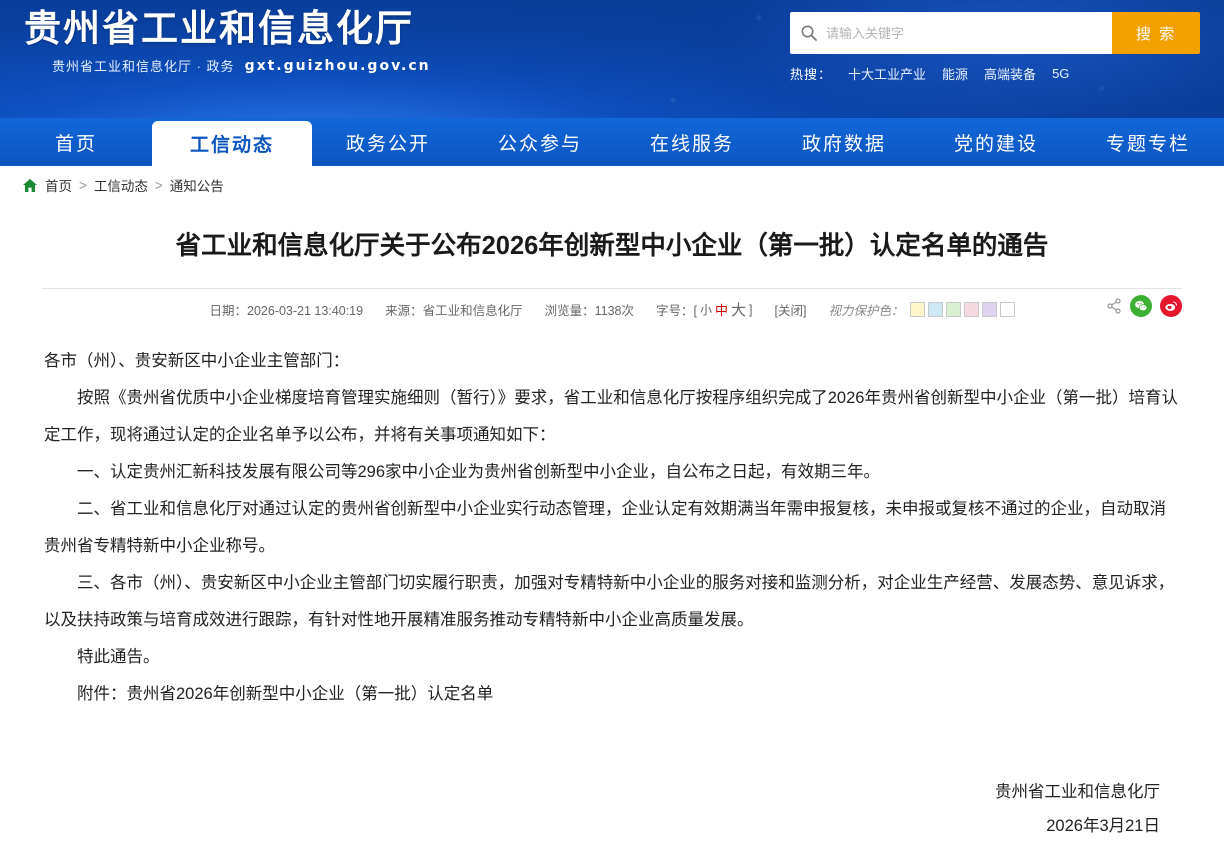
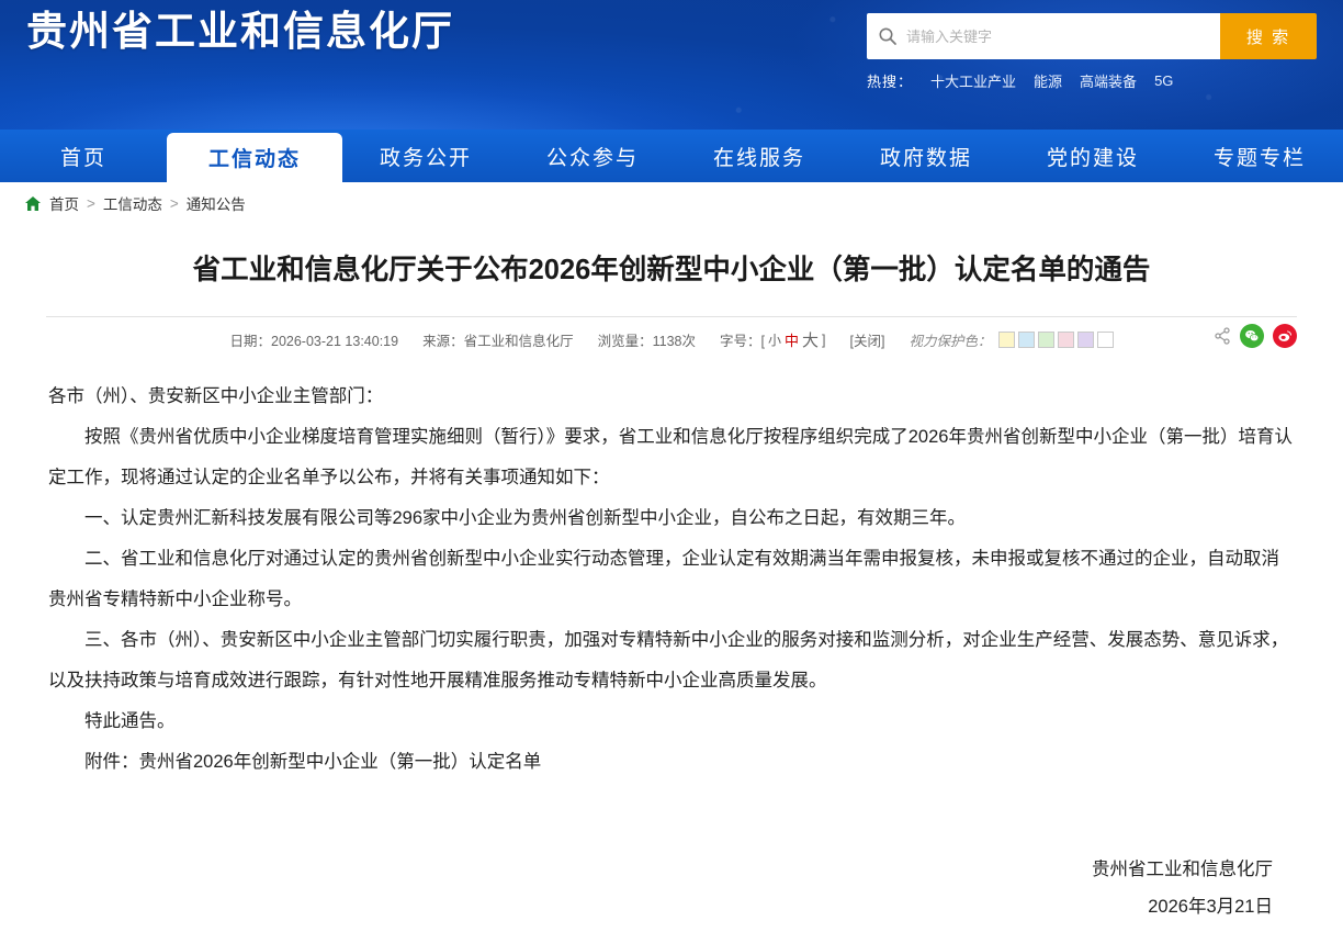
  贵州省工业和信息化厅
- 贵州省工业和信息化厅 · 政务
- gxt.guizhou.gov.cn
  请输入关键字
  搜 索
  热搜：
  十大工业产业
  能源
  高端装备
  5G
  首页
  工信动态
  政务公开
  公众参与
  在线服务
  政府数据
  党的建设
  专题专栏
  首页
  >
  工信动态
  >
  通知公告
  省工业和信息化厅关于公布2026年创新型中小企业（第一批）认定名单的通告
  日期：2026-03-21 13:40:19
  来源：省工业和信息化厅
  浏览量：1138次
  字号：[
  小
  中
  大
  ]
  [关闭]
  视力保护色：
  各市（州）、贵安新区中小企业主管部门：
  按照《贵州省优质中小企业梯度培育管理实施细则（暂行）》要求，省工业和信息化厅按程序组织完成了2026年贵州省创新型中小企业（第一批）培育认定工作，现将通过认定的企业名单予以公布，并将有关事项通知如下：
  一、认定贵州汇新科技发展有限公司等296家中小企业为贵州省创新型中小企业，自公布之日起，有效期三年。
  二、省工业和信息化厅对通过认定的贵州省创新型中小企业实行动态管理，企业认定有效期满当年需申报复核，未申报或复核不通过的企业，自动取消贵州省专精特新中小企业称号。
  三、各市（州）、贵安新区中小企业主管部门切实履行职责，加强对专精特新中小企业的服务对接和监测分析，对企业生产经营、发展态势、意见诉求，以及扶持政策与培育成效进行跟踪，有针对性地开展精准服务推动专精特新中小企业高质量发展。
  特此通告。
  附件：贵州省2026年创新型中小企业（第一批）认定名单
  贵州省工业和信息化厅
  2026年3月21日
